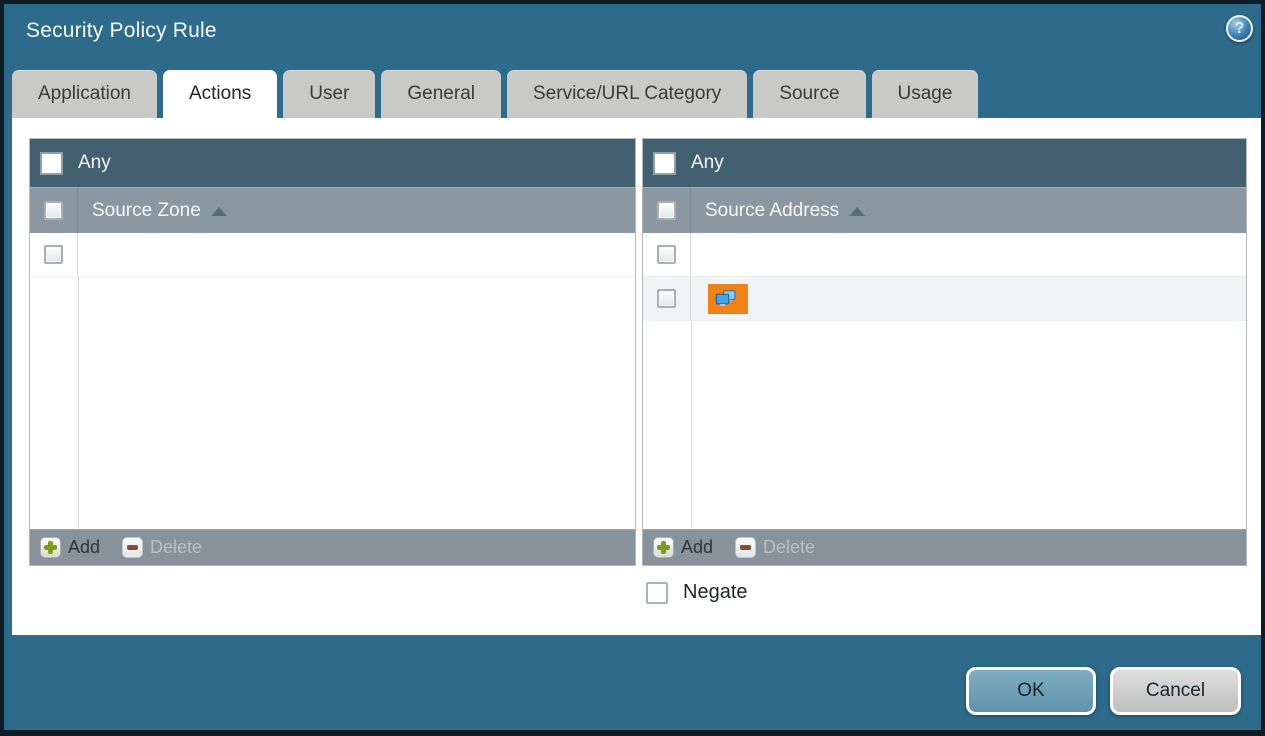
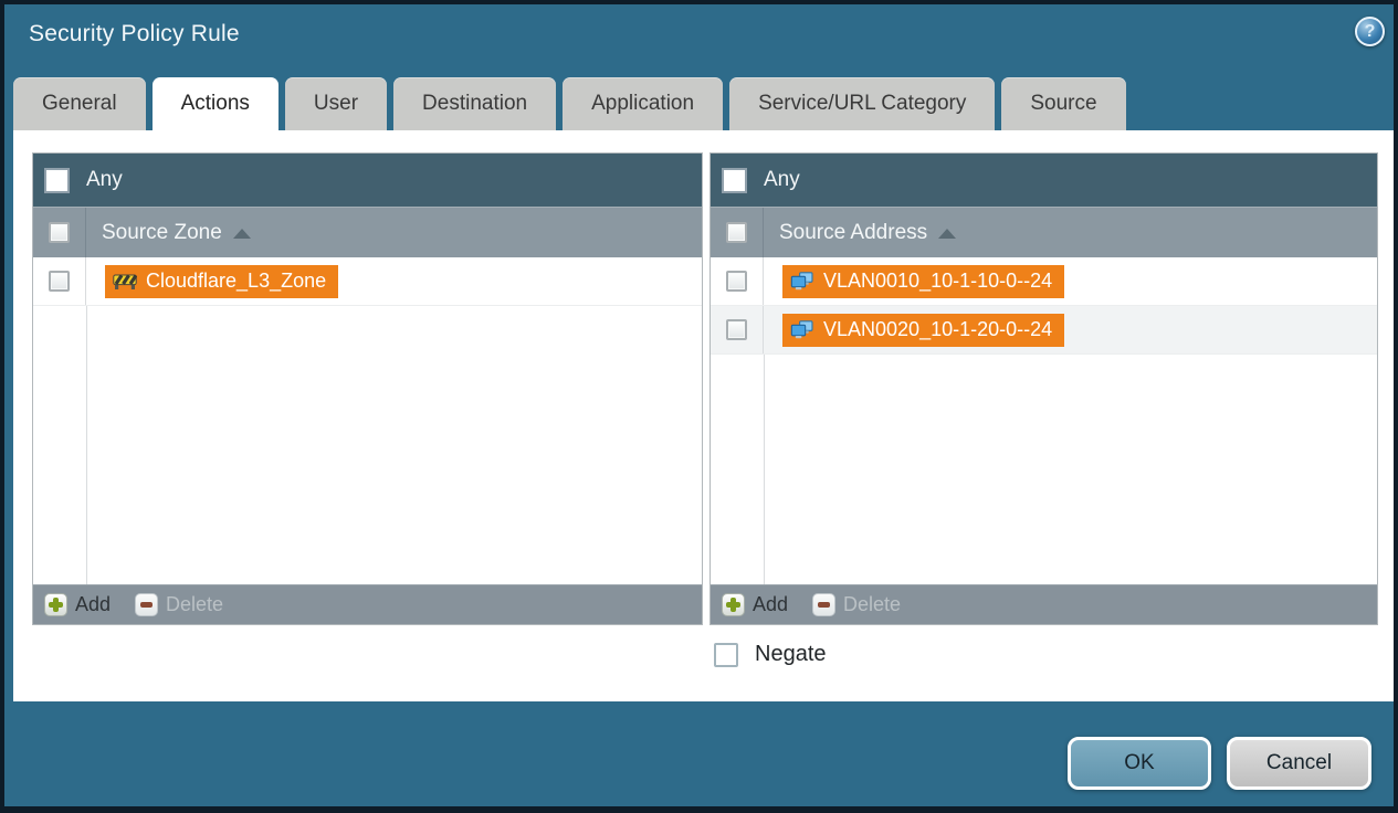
  Security Policy Rule
  ?
- Application
+ General
  Actions
  User
+ Destination
- General
+ Application
  Service/URL Category
  Source
- Usage
  Any
  Source Zone
+ Cloudflare_L3_Zone
  Add
  Delete
  Any
  Source Address
+ VLAN0010_10-1-10-0--24
+ VLAN0020_10-1-20-0--24
  Add
  Delete
  Negate
  OK
  Cancel
